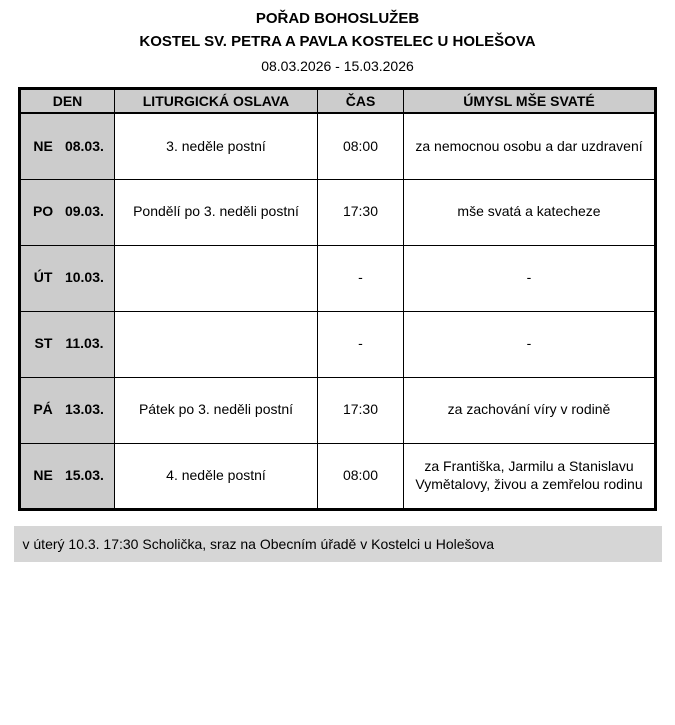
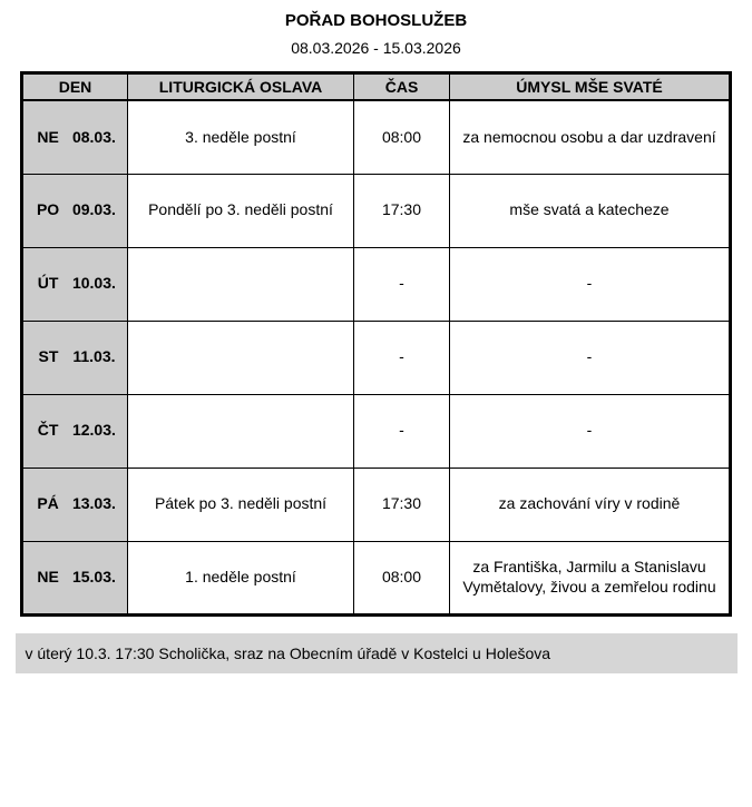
  POŘAD BOHOSLUŽEB
- KOSTEL SV. PETRA A PAVLA KOSTELEC U HOLEŠOVA
  08.03.2026 - 15.03.2026
  DEN	LITURGICKÁ OSLAVA	ČAS	ÚMYSL MŠE SVATÉ
  NE 08.03.	3. neděle postní	08:00	za nemocnou osobu a dar uzdravení
  PO 09.03.	Pondělí po 3. neděli postní	17:30	mše svatá a katecheze
  ÚT 10.03.		-	-
  ST 11.03.		-	-
+ ČT 12.03.		-	-
  PÁ 13.03.	Pátek po 3. neděli postní	17:30	za zachování víry v rodině
- NE 15.03.	4. neděle postní	08:00	za Františka, Jarmilu a Stanislavu Vymětalovy, živou a zemřelou rodinu
+ NE 15.03.	1. neděle postní	08:00	za Františka, Jarmilu a Stanislavu Vymětalovy, živou a zemřelou rodinu
  v úterý 10.3. 17:30 Scholička, sraz na Obecním úřadě v Kostelci u Holešova
